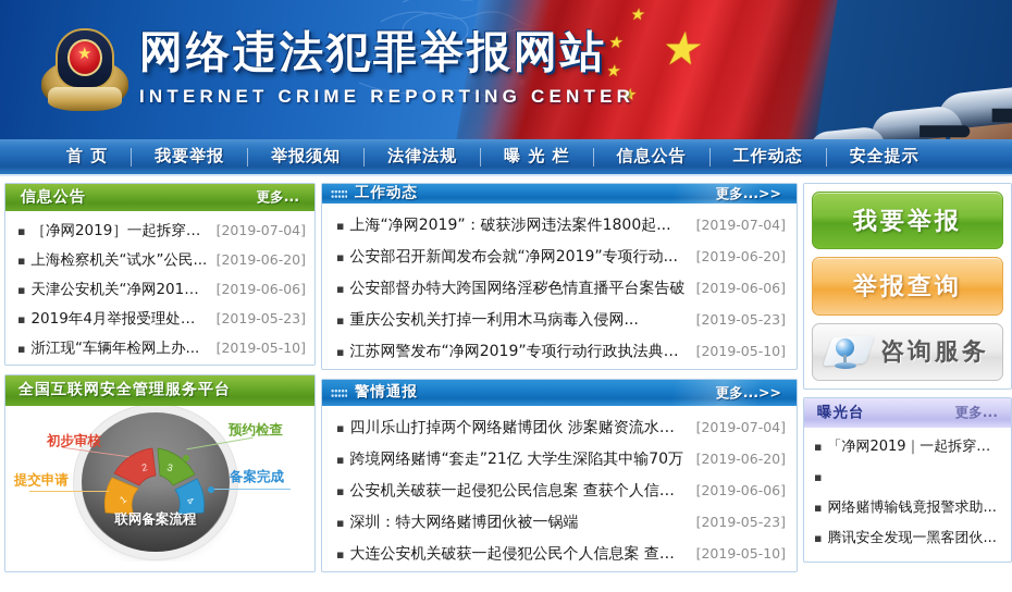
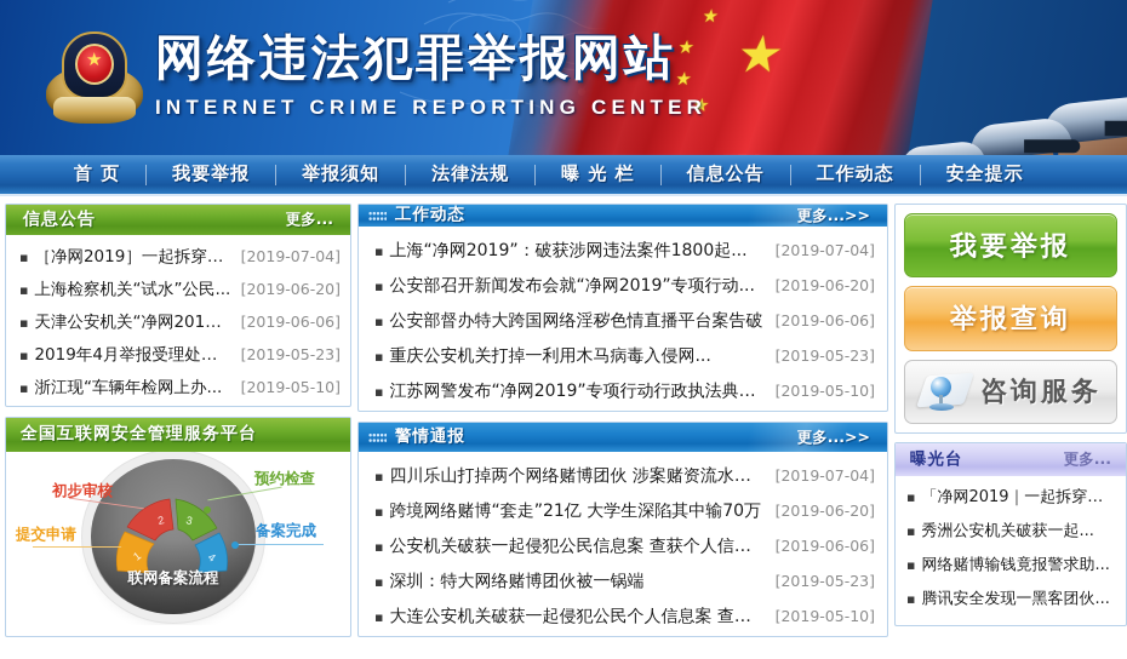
  网络违法犯罪举报网站
  INTERNET CRIME REPORTING CENTER
  首 页
  我要举报
  举报须知
  法律法规
  曝 光 栏
  信息公告
  工作动态
  安全提示
  信息公告
  更多...
  ▪
  ［净网2019］一起拆穿网
  [2019-07-04]
  ▪
  上海检察机关“试水”公民...
  [2019-06-20]
  ▪
  天津公安机关“净网2019...
  [2019-06-06]
  ▪
  2019年4月举报受理处置情
  [2019-05-23]
  ▪
  浙江现“车辆年检网上办...
  [2019-05-10]
  全国互联网安全管理服务平台
  提交申请
  初步审核
  预约检查
  备案完成
  联网备案流程
  工作动态
  更多...>>
  ▪
  上海“净网2019”：破获涉网违法案件1800起...
  [2019-07-04]
  ▪
  公安部召开新闻发布会就“净网2019”专项行动...
  [2019-06-20]
  ▪
  公安部督办特大跨国网络淫秽色情直播平台案告破
  [2019-06-06]
  ▪
  重庆公安机关打掉一利用木马病毒入侵网...
  [2019-05-23]
  ▪
  江苏网警发布“净网2019”专项行动行政执法典型案
  [2019-05-10]
  警情通报
  更多...>>
  ▪
  四川乐山打掉两个网络赌博团伙 涉案赌资流水过亿
  [2019-07-04]
  ▪
  跨境网络赌博“套走”21亿 大学生深陷其中输70万
  [2019-06-20]
  ▪
  公安机关破获一起侵犯公民信息案 查获个人信息近
  [2019-06-06]
  ▪
  深圳：特大网络赌博团伙被一锅端
  [2019-05-23]
  ▪
  大连公安机关破获一起侵犯公民个人信息案 查获...
  [2019-05-10]
  我要举报
  举报查询
  咨询服务
  曝光台
  更多...
  ▪
  「净网2019｜一起拆穿网 ..
  ▪
+ 秀洲公安机关破获一起...
  ▪
  网络赌博输钱竟报警求助...
  ▪
  腾讯安全发现一黑客团伙...
